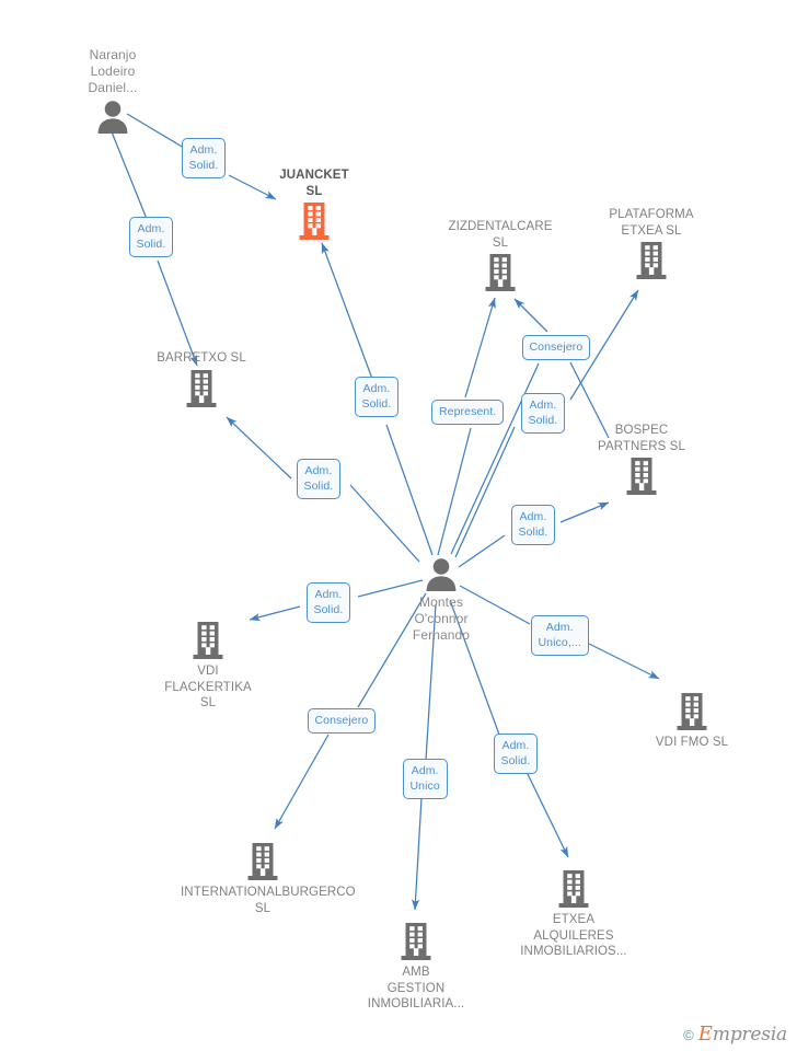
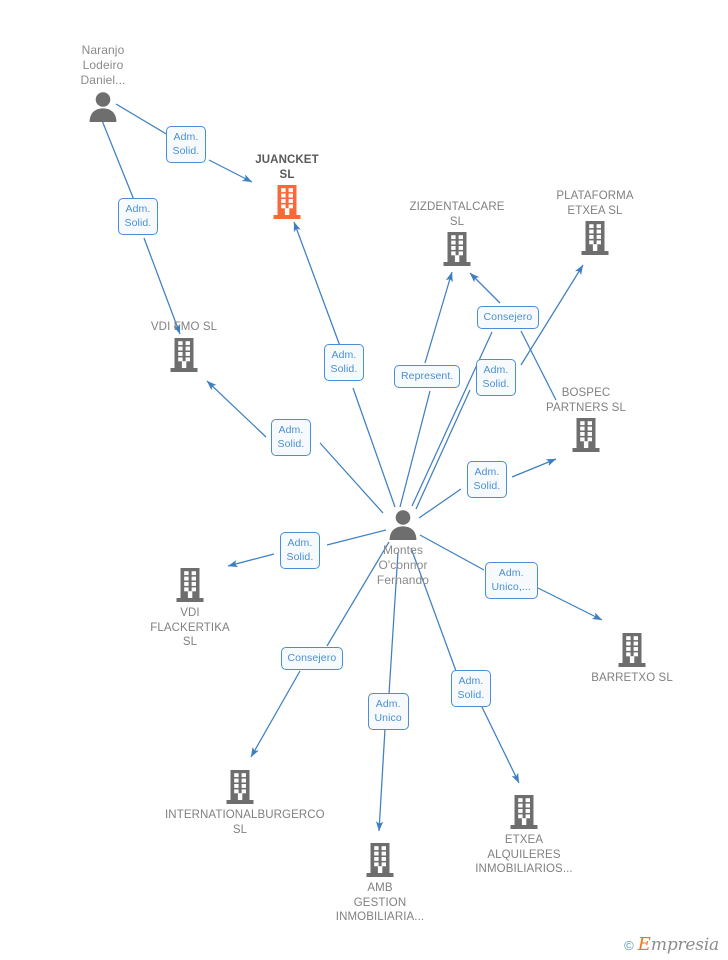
  Naranjo
  Lodeiro
  Daniel...
  JUANCKET
  SL
- BARRETXO SL
+ VDI FMO SL
  ZIZDENTALCARE
  SL
  PLATAFORMA
  ETXEA SL
  BOSPEC
  PARTNERS SL
  Montes
  O'connor
  Fernando
  VDI
  FLACKERTIKA
  SL
- VDI FMO SL
+ BARRETXO SL
  INTERNATIONALBURGERCO
  SL
  AMB
  GESTION
  INMOBILIARIA...
  ETXEA
  ALQUILERES
  INMOBILIARIOS...
  Adm.
  Solid.
  Adm.
  Solid.
  Adm.
  Solid.
  Adm.
  Solid.
  Represent.
  Consejero
  Adm.
  Solid.
  Adm.
  Solid.
  Adm.
  Solid.
  Adm.
  Unico,...
  Consejero
  Adm.
  Unico
  Adm.
  Solid.
  ©
  Empresia
